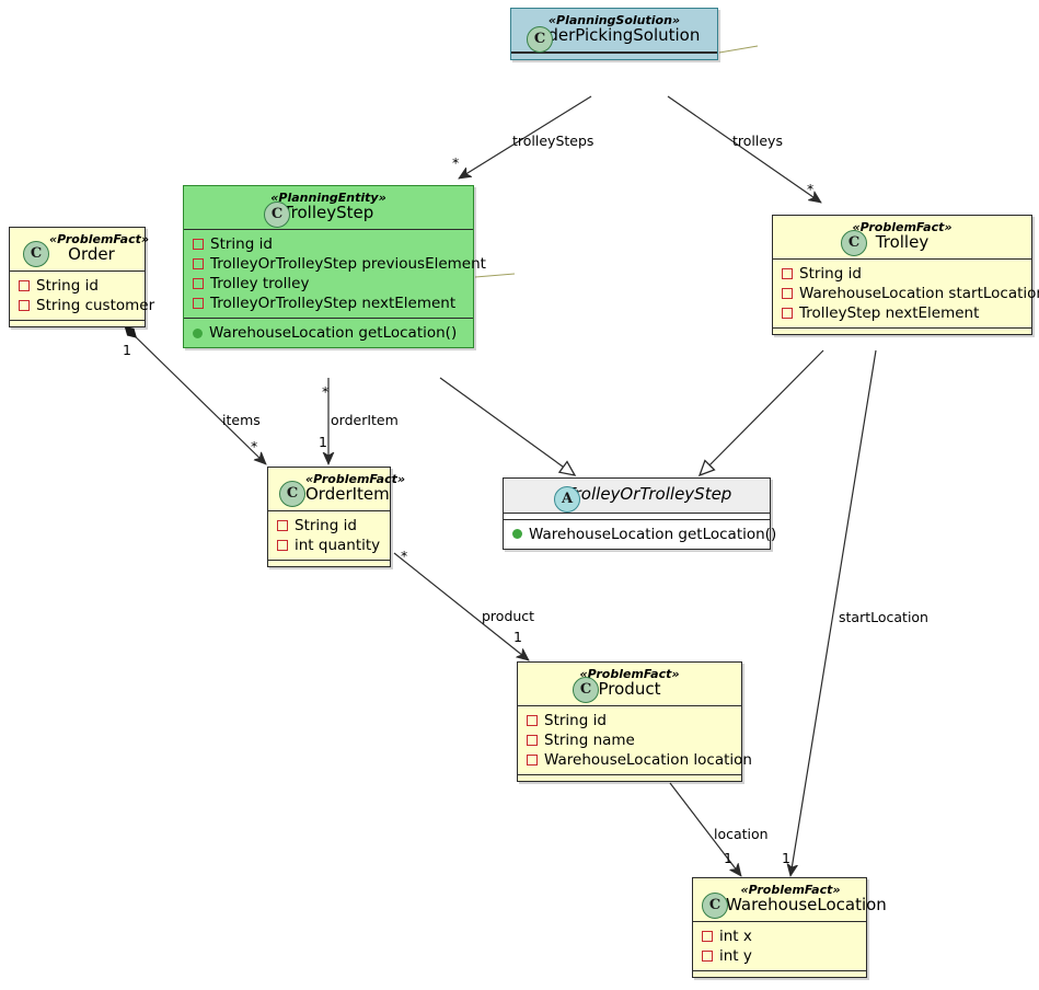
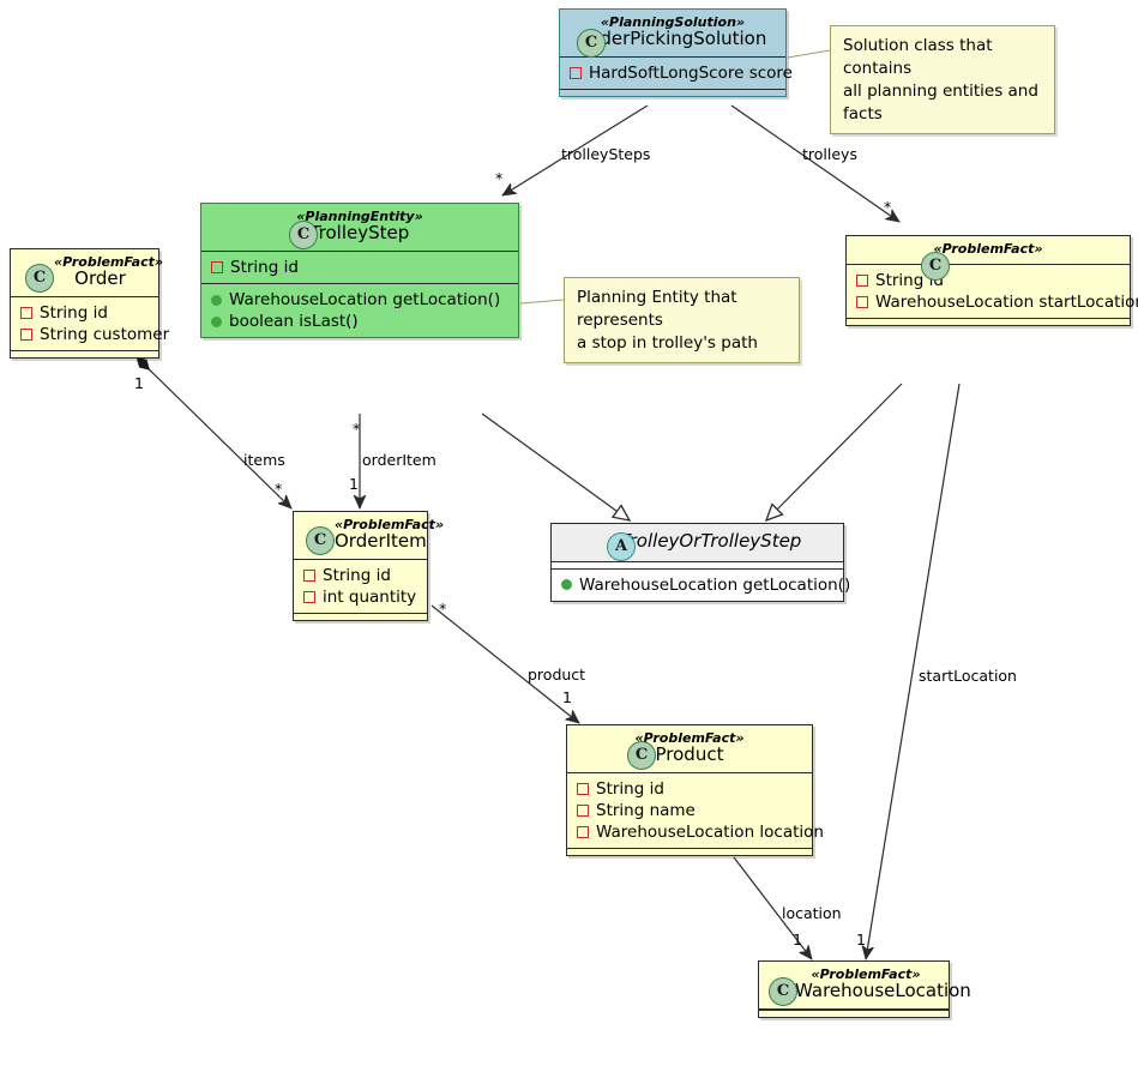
  trolleySteps
  *
  trolleys
  *
  items
  1
  *
  orderItem
  *
  1
  product
  *
  1
  location
  1
  startLocation
  1
  C
  «PlanningSolution»
  derPickingSolution
+ HardSoftLongScore score
+ Solution class that contains
+ all planning entities and facts
  C
  «PlanningEntity»
  rolleyStep
  String id
- TrolleyOrTrolleyStep previousElement
- Trolley trolley
- TrolleyOrTrolleyStep nextElement
  WarehouseLocation getLocation()
+ boolean isLast()
+ Planning Entity that represents
+ a stop in trolley's path
  C
  «ProblemFact»
  Order
  String id
  String customer
  C
  «ProblemFact»
- Trolley
  String id
  WarehouseLocation startLocatio
- TrolleyStep nextElement
  C
  «ProblemFact»
  OrderItem
  String id
  int quantity
  A
  olleyOrTrolleyStep
  WarehouseLocation getLocation()
  C
  «ProblemFact»
  Product
  String id
  String name
  WarehouseLocation location
  C
  «ProblemFact»
  WarehouseLocation
- int x
- int y
